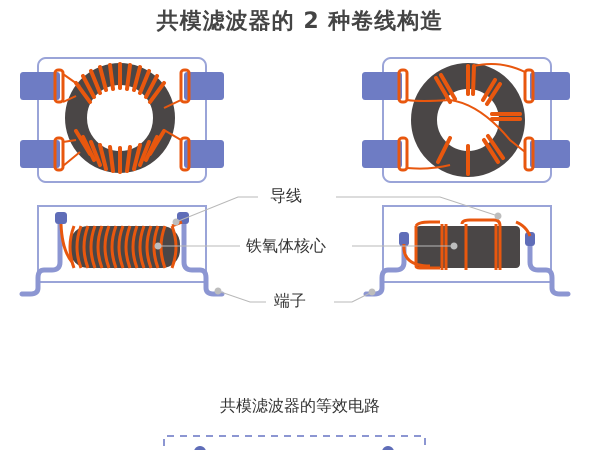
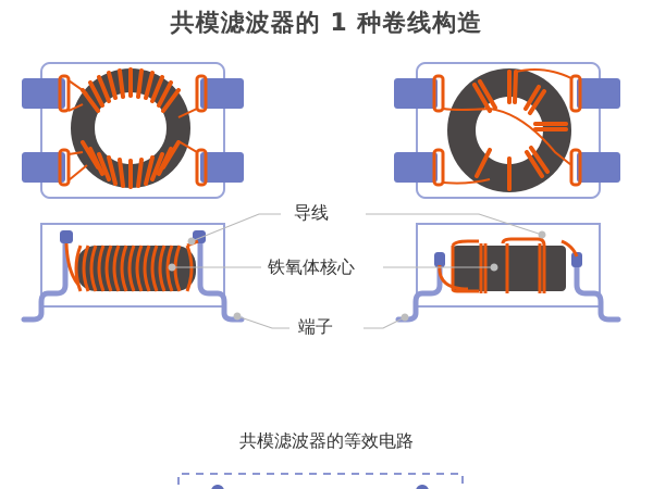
- 共模滤波器的 2 种卷线构造
+ 共模滤波器的 1 种卷线构造
  导线
  铁氧体核心
  端子
  共模滤波器的等效电路
